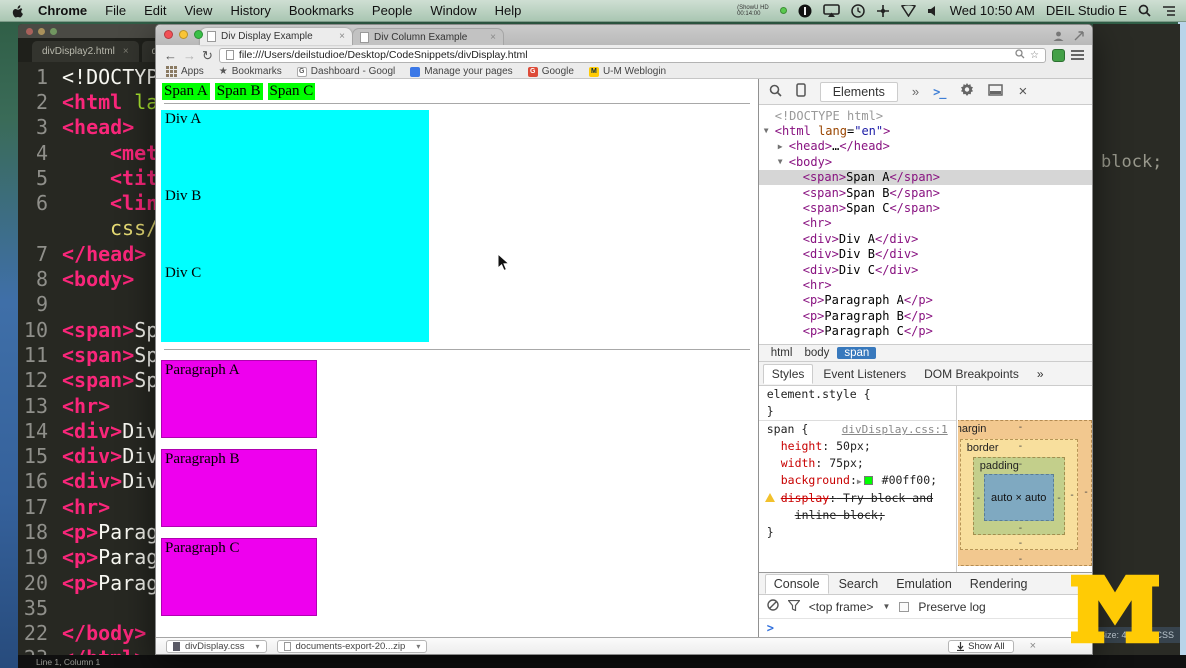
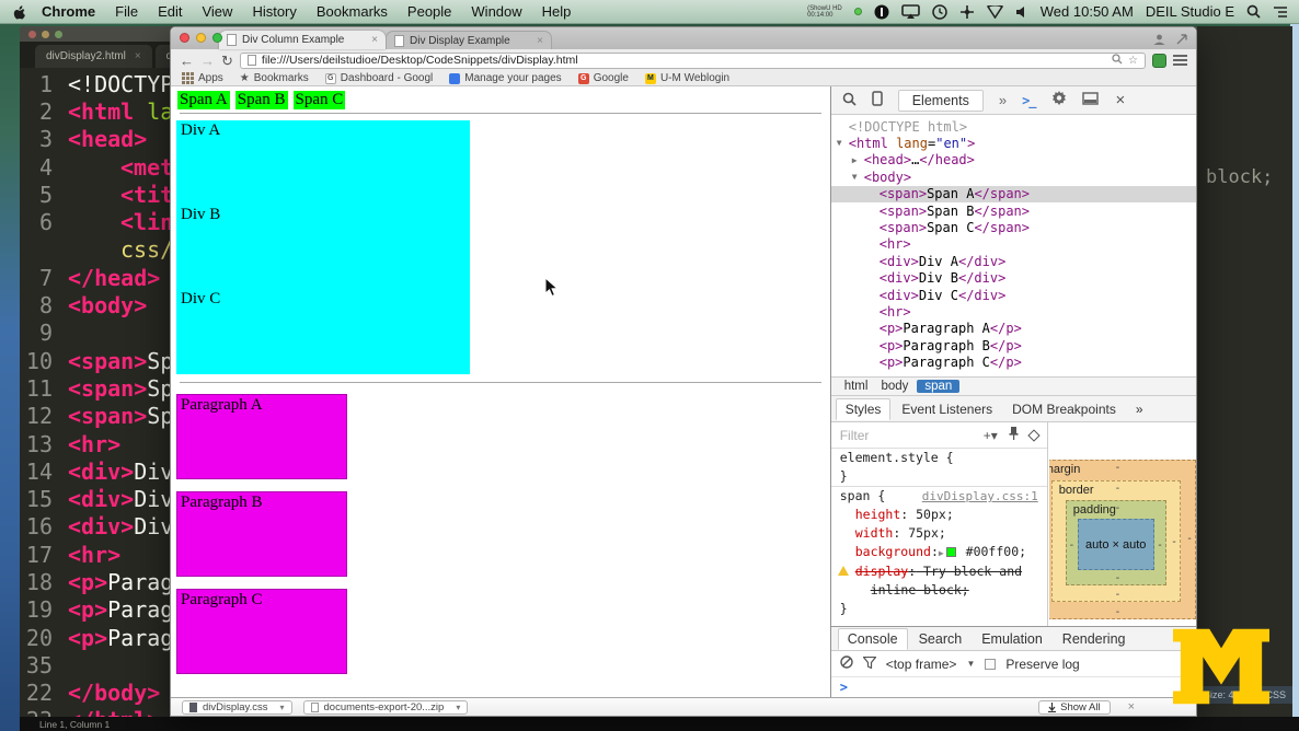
  Chrome File Edit View History Bookmarks People Window Help
  Wed 10:50 AM
  DEIL Studio E
  divDisplay2.html
  ×
  1
  <!DOCTYP
  2
  <html la
  3
  <head>
  4
  <met
  5
  <tit
  6
  <lin
  css/
  7
  </head>
  8
  <body>
  9
  10
  <span>Sp
  11
  <span>Sp
  12
  <span>Sp
  13
  <hr>
  14
  <div>Div
  15
  <div>Div
  16
  <div>Div
  17
  <hr>
  18
  <p>Parag
  19
  <p>Parag
  20
  <p>Parag
  35
  22
  </body>
  block;
  ize: 4
  Line 1, Column 1
- Div Display Example
+ Div Column Example
  ×
- Div Column Example
+ Div Display Example
  ×
  ←
  →
  ↻
  file:///Users/deilstudioe/Desktop/CodeSnippets/divDisplay.html
  ☆
  Apps
  ★
  Bookmarks
  Dashboard - Googl
  Manage your pages
  Google
  U-M Weblogin
  Span A Span B Span C
  Div A
  Div B
  Div C
  Paragraph A
  Paragraph B
  Paragraph C
  Elements
  »
  >_
  ×
  <!DOCTYPE html>
  ▼
  <html lang="en">
  ▶
  <head>…</head>
  ▼
  <body>
  <span>Span A</span>
  <span>Span B</span>
  <span>Span C</span>
  <hr>
  <div>Div A</div>
  <div>Div B</div>
  <div>Div C</div>
  <hr>
  <p>Paragraph A</p>
  <p>Paragraph B</p>
  <p>Paragraph C</p>
  html
  body
  span
  Styles
  Event Listeners
  DOM Breakpoints
  »
+ Filter
+ +▾
  element.style {
  }
  span {
  divDisplay.css:1
  height: 50px;
  width: 75px;
  background:▶ #00ff00;
  display: Try block and
  inline block;
  }
  margin
  -
  -
  -
  border
  -
  -
  -
  padding
  -
  -
  -
  -
  auto × auto
  Console
  Search
  Emulation
  Rendering
  <top frame>
  ▼
  Preserve log
  >
  divDisplay.css
  ▾
  documents-export-20...zip
  ▾
  Show All
  ×
